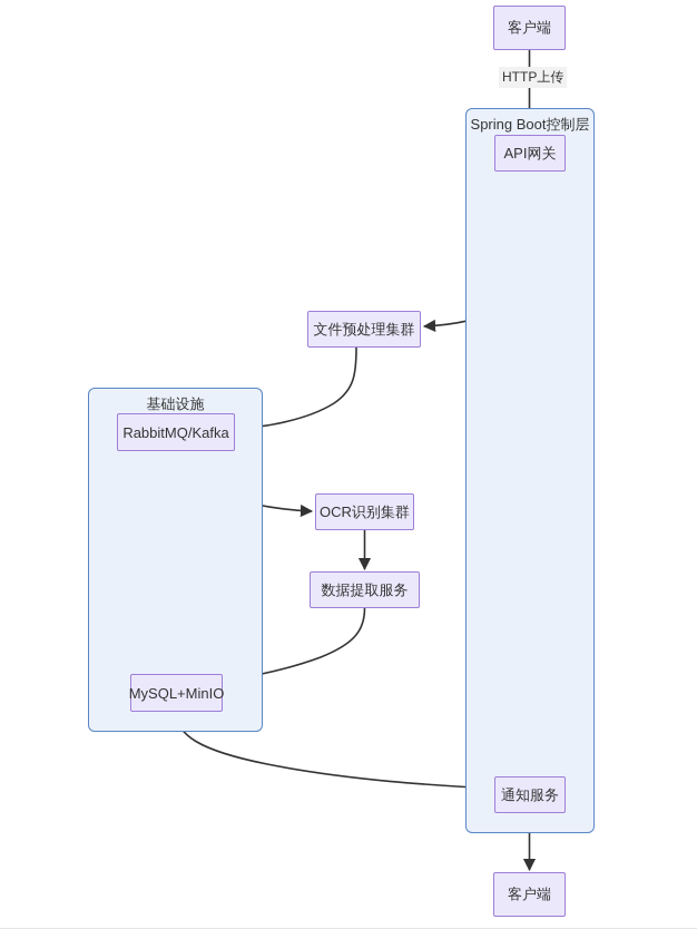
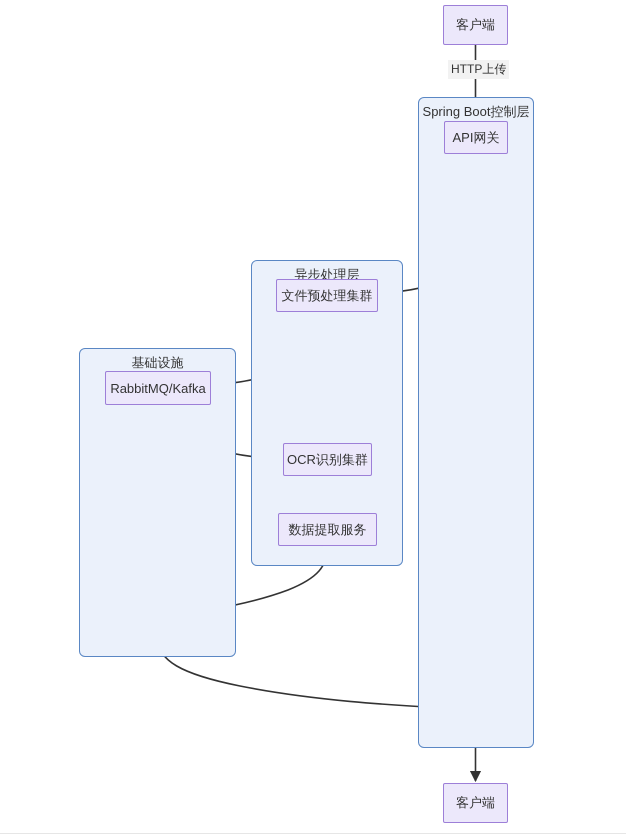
  Spring Boot控制层
+ 异步处理层
  基础设施
  客户端
  API网关
  文件预处理集群
  RabbitMQ/Kafka
  OCR识别集群
  数据提取服务
- MySQL+MinIO
- 通知服务
  客户端
  HTTP上传
